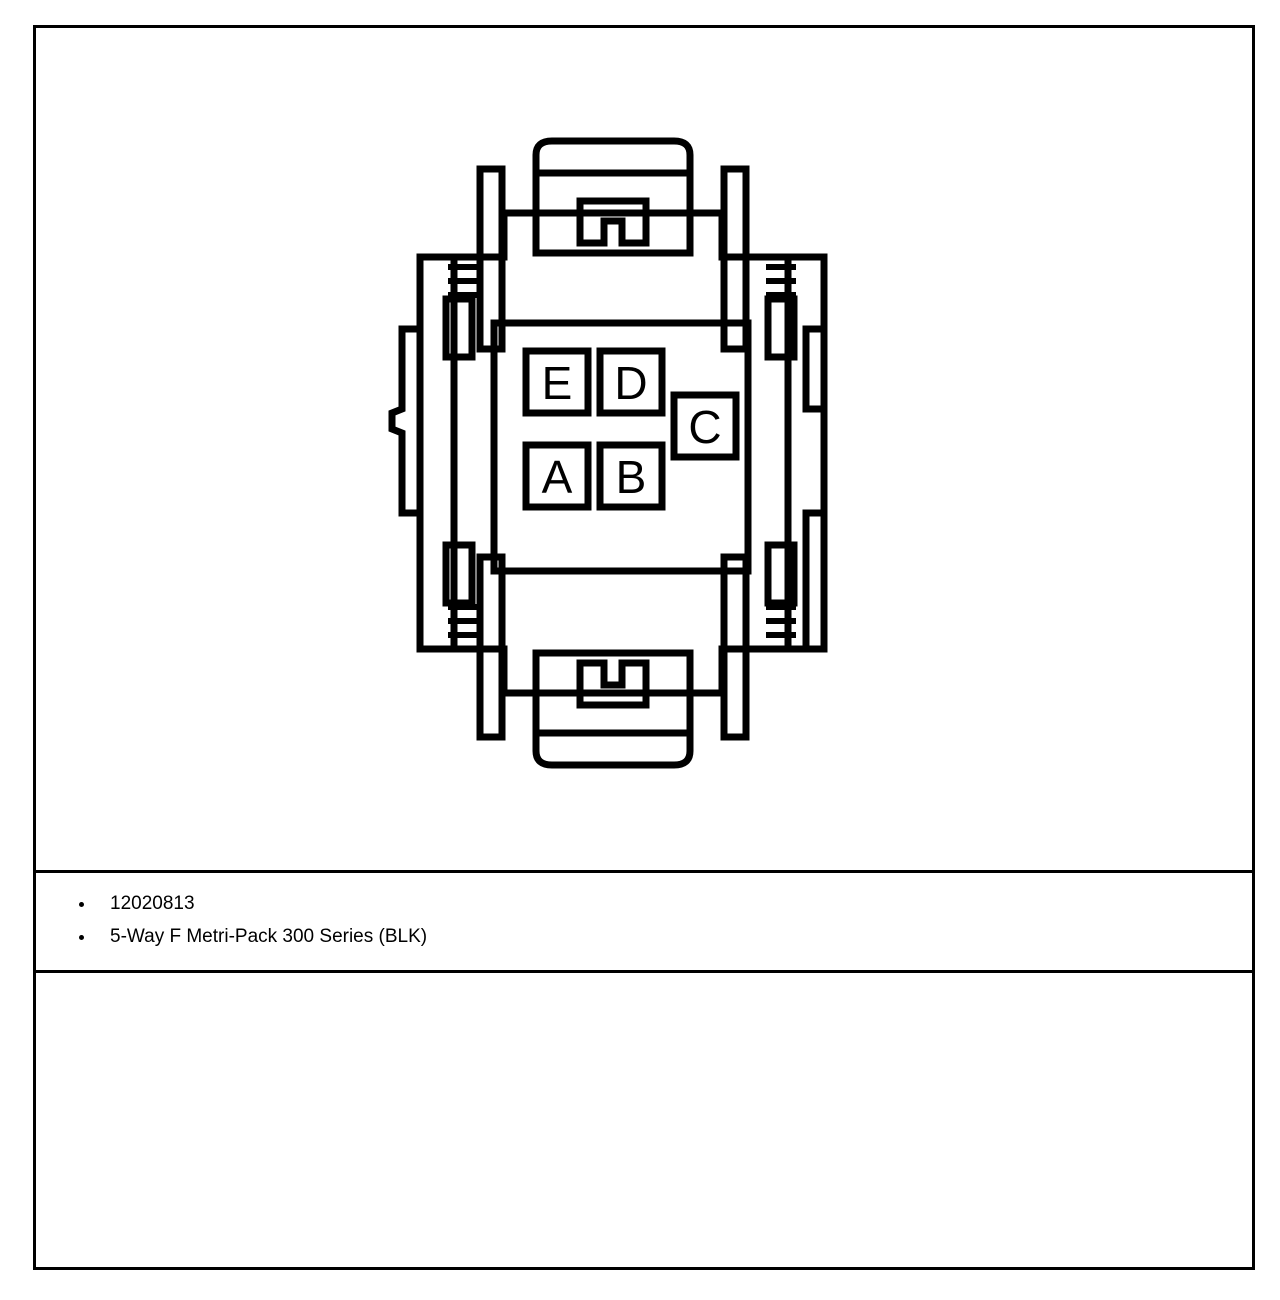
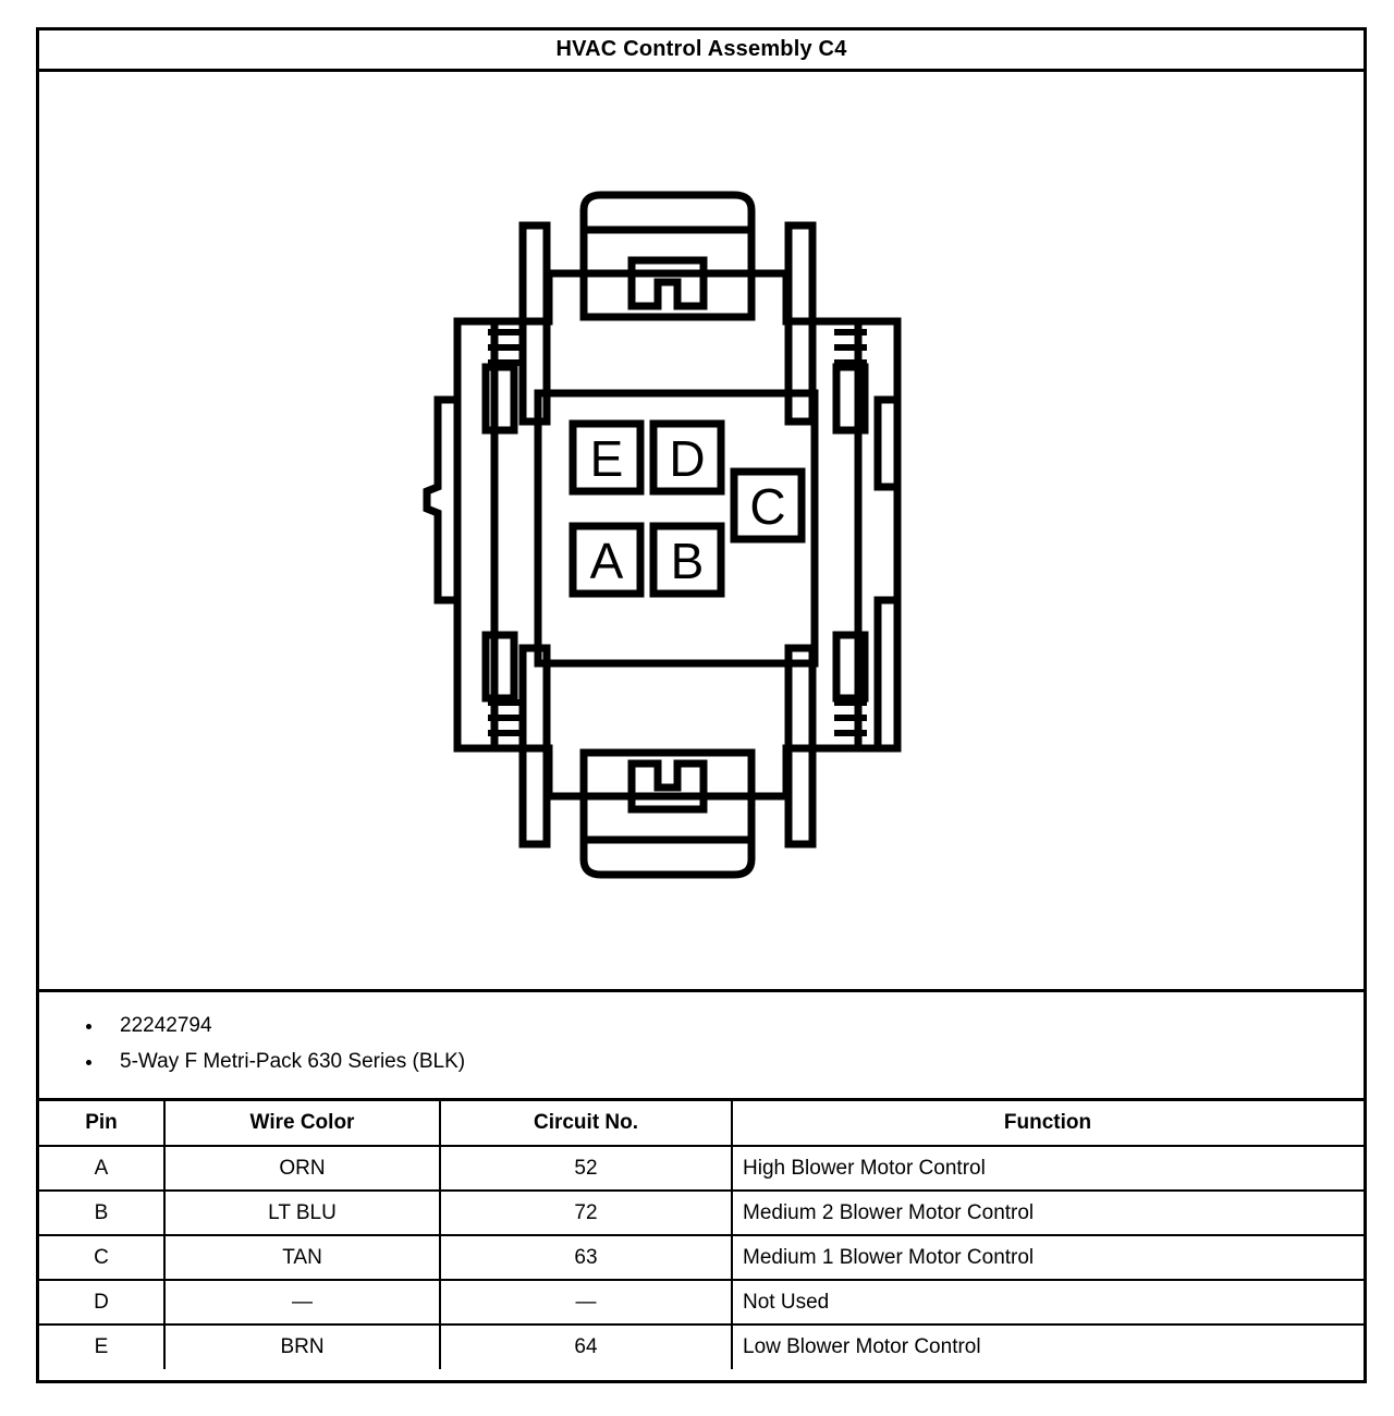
+ HVAC Control Assembly C4
  E
  D
  C
  A
  B
- 12020813
+ 22242794
- 5-Way F Metri-Pack 300 Series (BLK)
+ 5-Way F Metri-Pack 630 Series (BLK)
+ Pin	Wire Color	Circuit No.	Function
+ A	ORN	52	High Blower Motor Control
+ B	LT BLU	72	Medium 2 Blower Motor Control
+ C	TAN	63	Medium 1 Blower Motor Control
+ D	—	—	Not Used
+ E	BRN	64	Low Blower Motor Control
